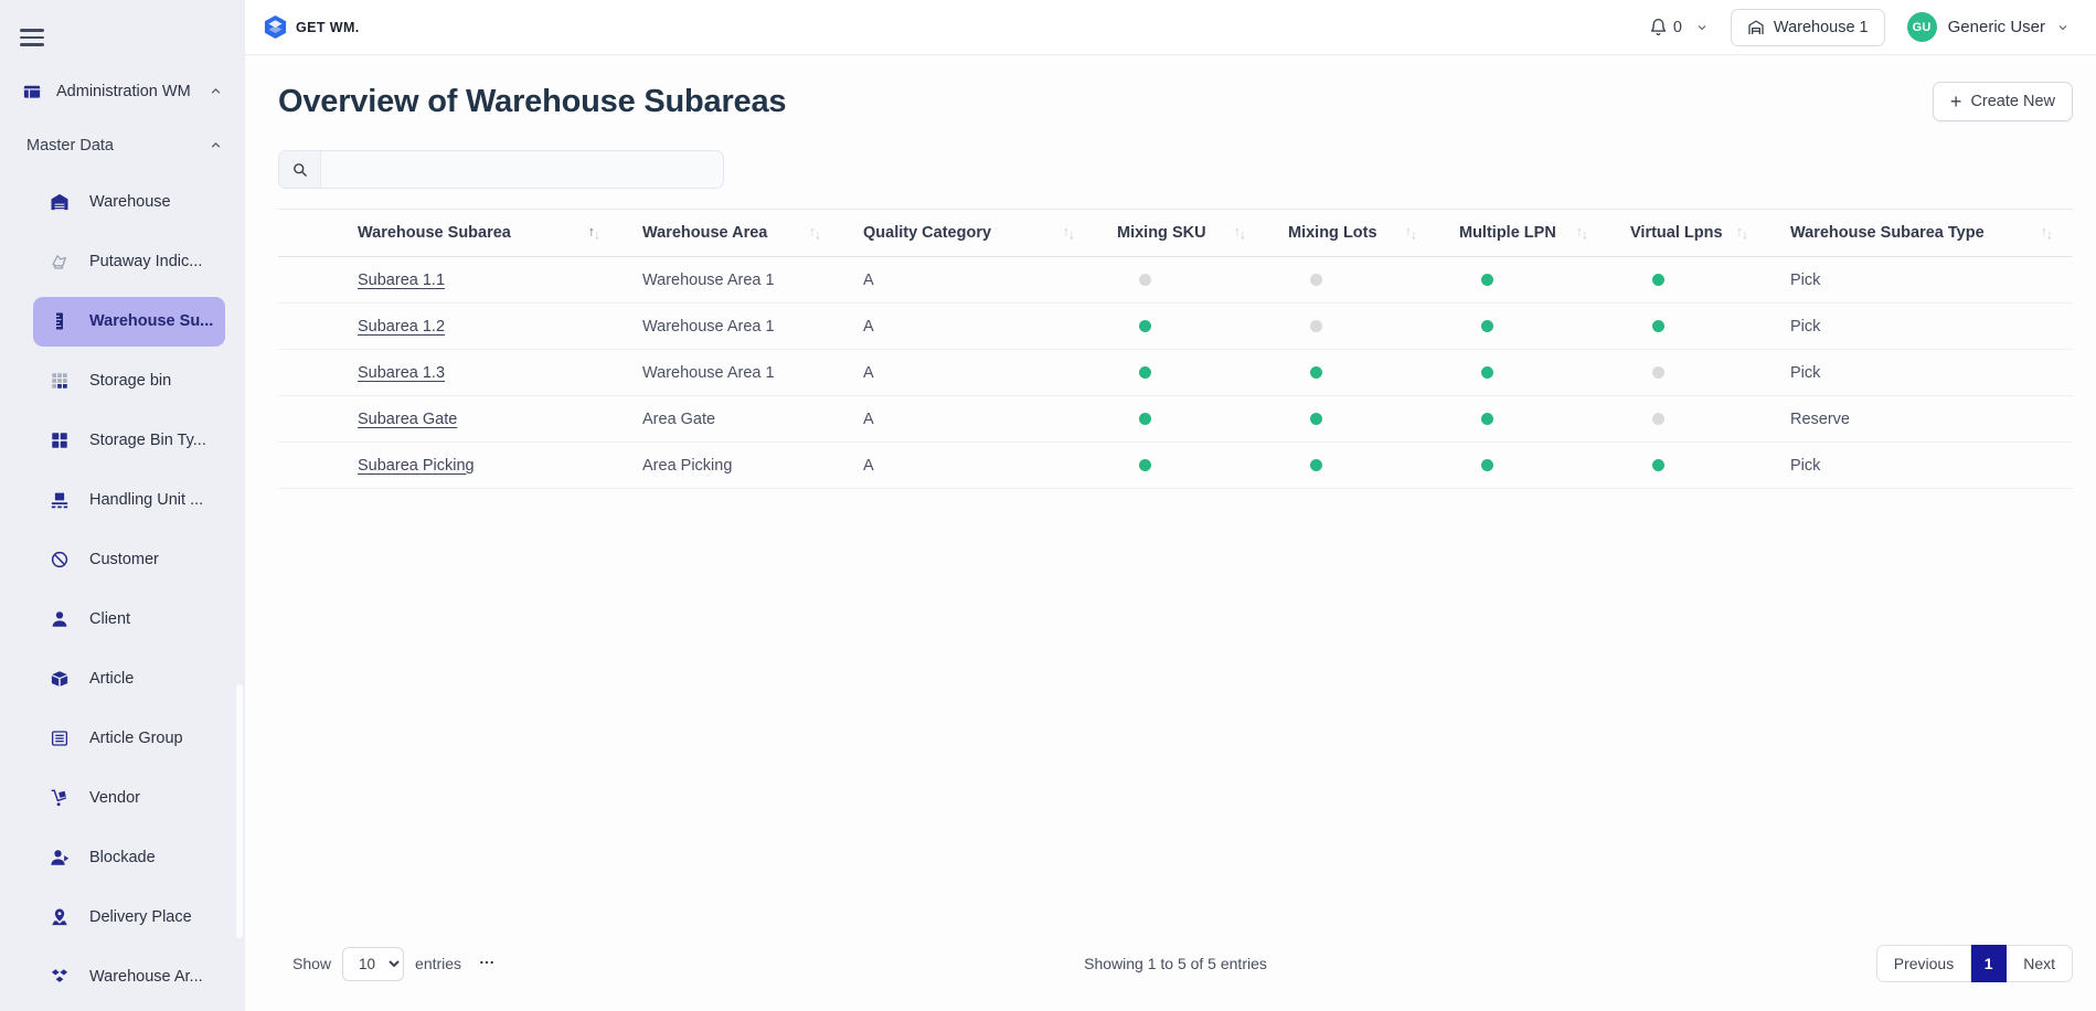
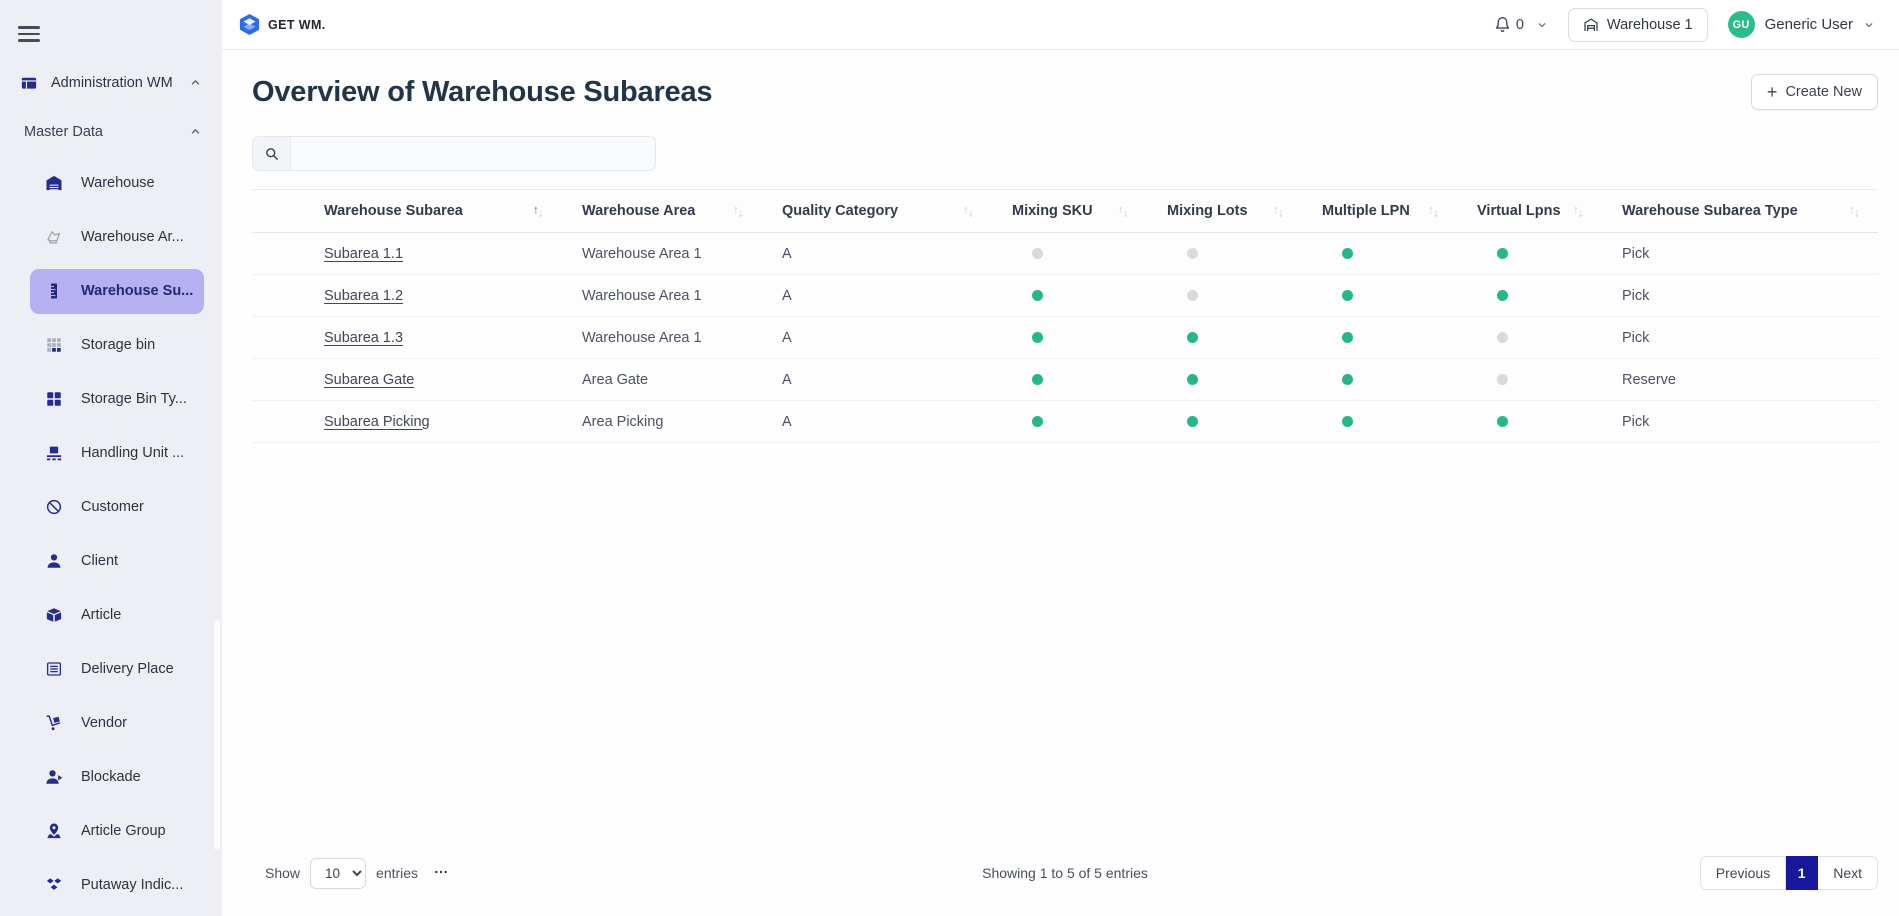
  Administration WM
  Master Data
  Warehouse
- Putaway Indic...
+ Warehouse Ar...
  Warehouse Su...
  Storage bin
  Storage Bin Ty...
  Handling Unit ...
  Customer
  Client
  Article
- Article Group
+ Delivery Place
  Vendor
  Blockade
- Delivery Place
+ Article Group
- Warehouse Ar...
+ Putaway Indic...
  GET WM.
  0
  Warehouse 1
  GU
  Generic User
  Overview of Warehouse Subareas
  +
  Create New
  Warehouse Subarea ↑↓	Warehouse Area ↑↓	Quality Category ↑↓	Mixing SKU ↑↓	Mixing Lots ↑↓	Multiple LPN ↑↓	Virtual Lpns ↑↓	Warehouse Subarea Type ↑↓
  Subarea 1.1	Warehouse Area 1	A					Pick
  Subarea 1.2	Warehouse Area 1	A					Pick
  Subarea 1.3	Warehouse Area 1	A					Pick
  Subarea Gate	Area Gate	A					Reserve
  Subarea Picking	Area Picking	A					Pick
  Show
  10
  entries
  Showing 1 to 5 of 5 entries
  Previous
  1
  Next
